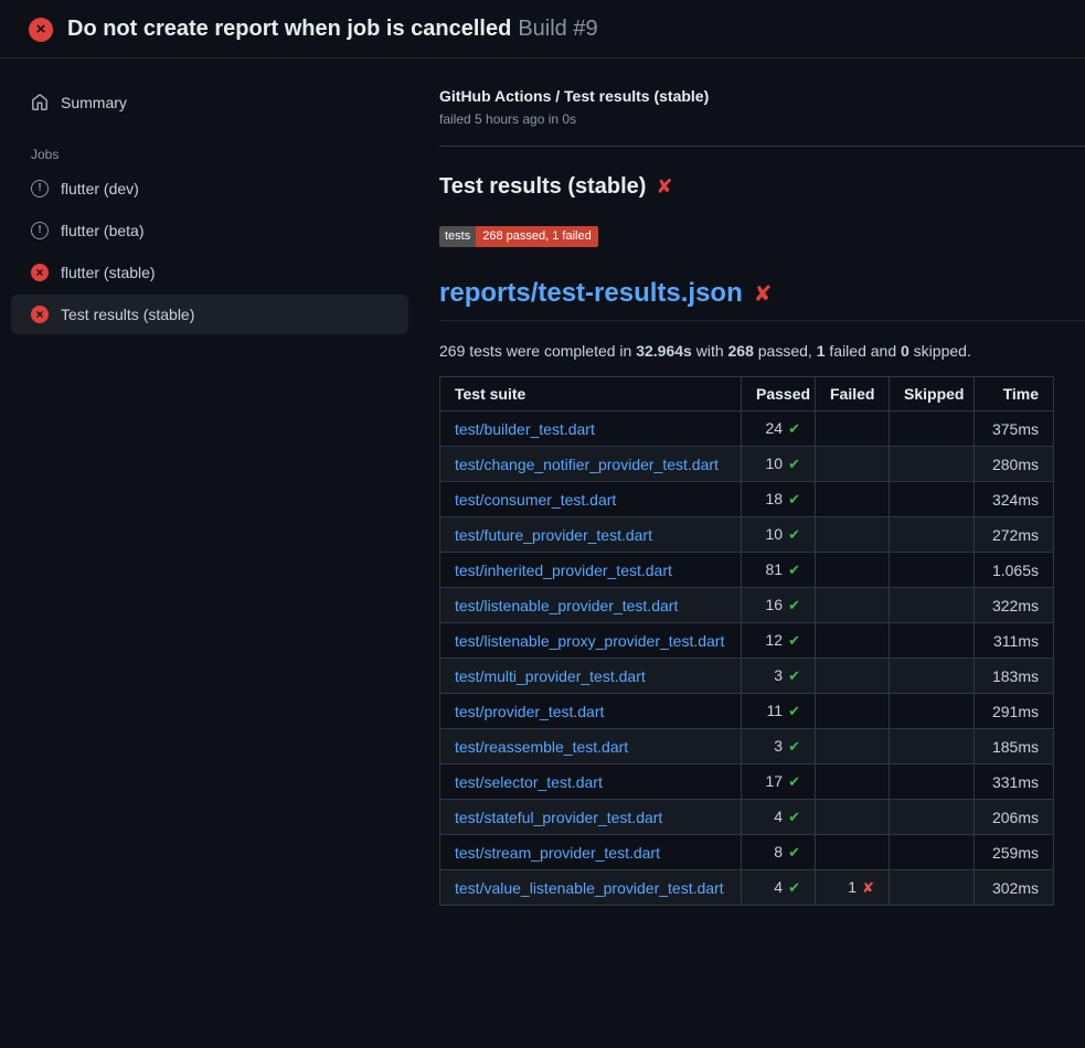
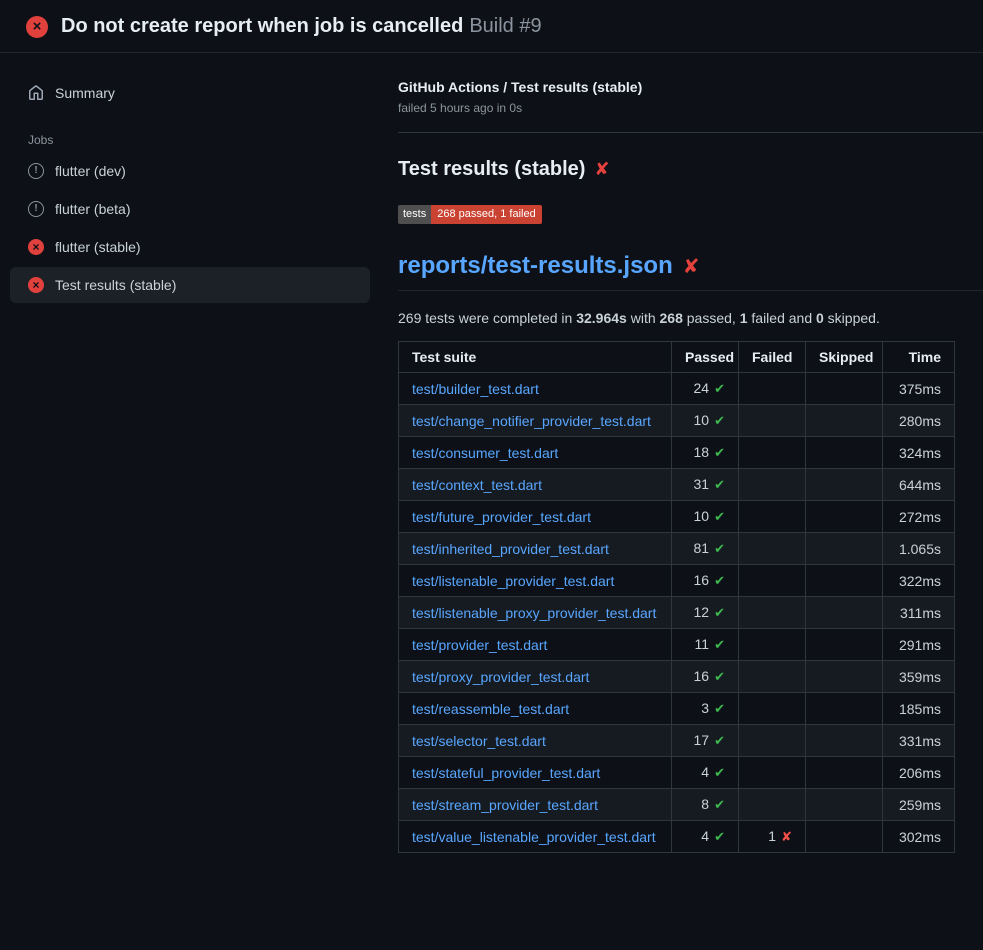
  ×
  Do not create report when job is cancelled Build #9
  Summary
  Jobs
  !
  flutter (dev)
  !
  flutter (beta)
  ×
  flutter (stable)
  ×
  Test results (stable)
  GitHub Actions / Test results (stable)
  failed 5 hours ago in 0s
  Test results (stable)
  ✘
  tests
  268 passed, 1 failed
  reports/test-results.json
  ✘
  269 tests were completed in 32.964s with 268 passed, 1 failed and 0 skipped.
  Test suite	Passed	Failed	Skipped	Time
  test/builder_test.dart	24 ✔			375ms
  test/change_notifier_provider_test.dart	10 ✔			280ms
  test/consumer_test.dart	18 ✔			324ms
+ test/context_test.dart	31 ✔			644ms
  test/future_provider_test.dart	10 ✔			272ms
  test/inherited_provider_test.dart	81 ✔			1.065s
  test/listenable_provider_test.dart	16 ✔			322ms
  test/listenable_proxy_provider_test.dart	12 ✔			311ms
- test/multi_provider_test.dart	3 ✔			183ms
  test/provider_test.dart	11 ✔			291ms
+ test/proxy_provider_test.dart	16 ✔			359ms
  test/reassemble_test.dart	3 ✔			185ms
  test/selector_test.dart	17 ✔			331ms
  test/stateful_provider_test.dart	4 ✔			206ms
  test/stream_provider_test.dart	8 ✔			259ms
  test/value_listenable_provider_test.dart	4 ✔	1 ✘		302ms
